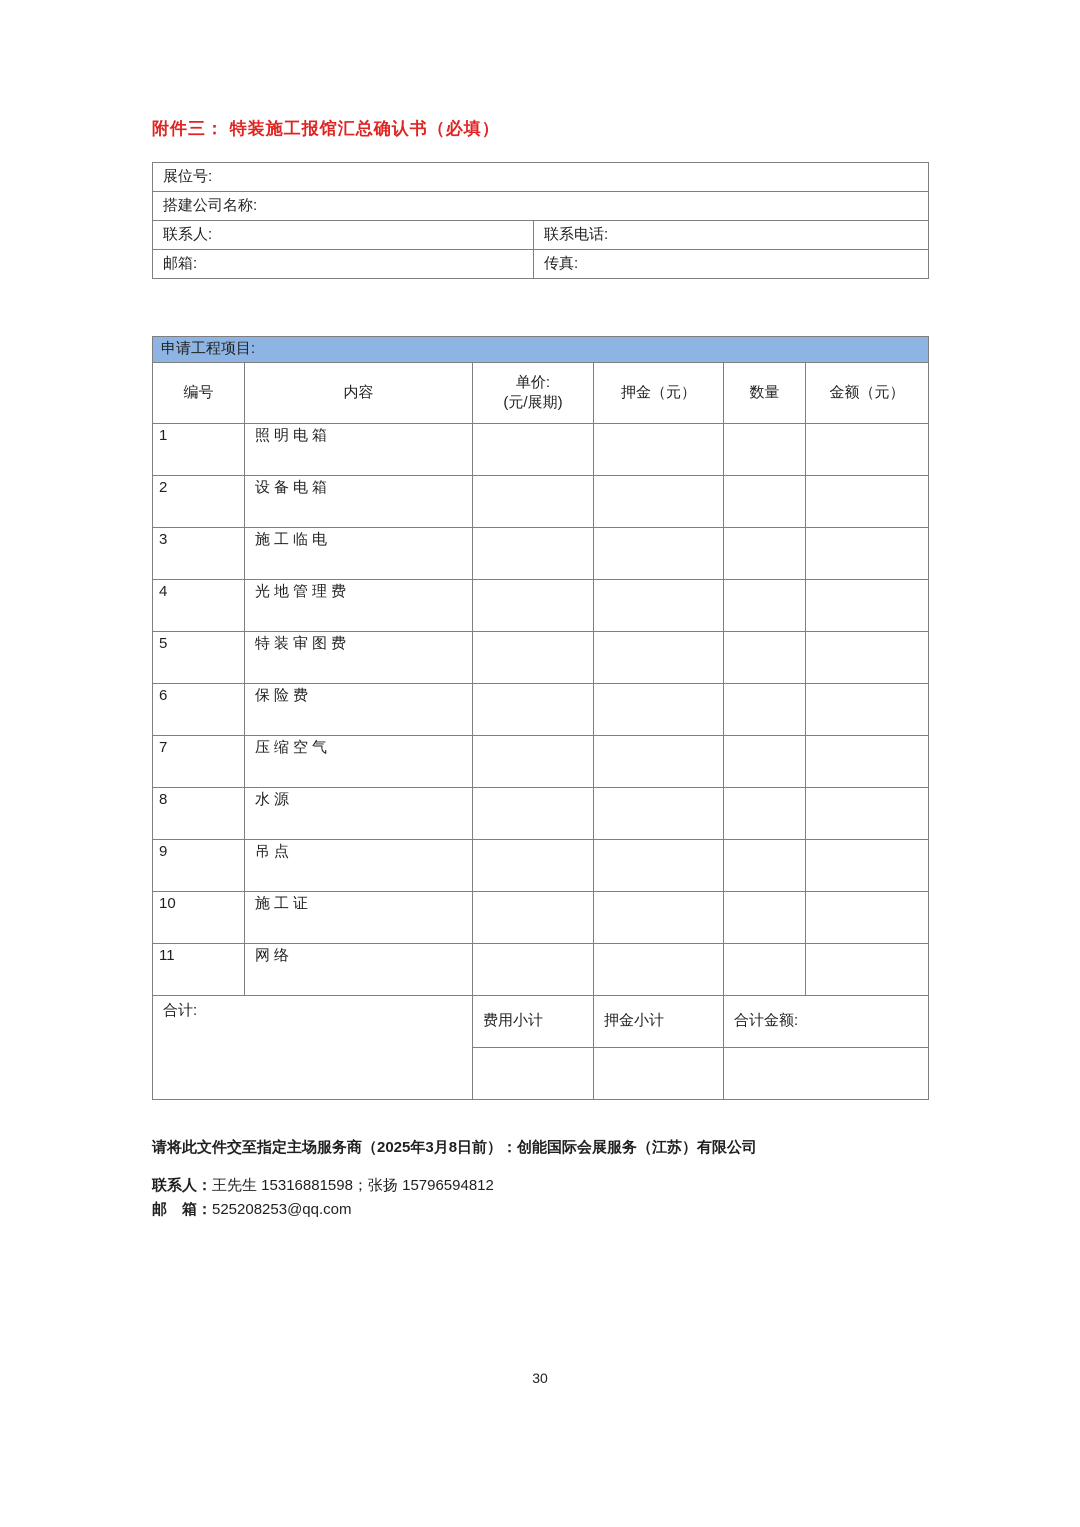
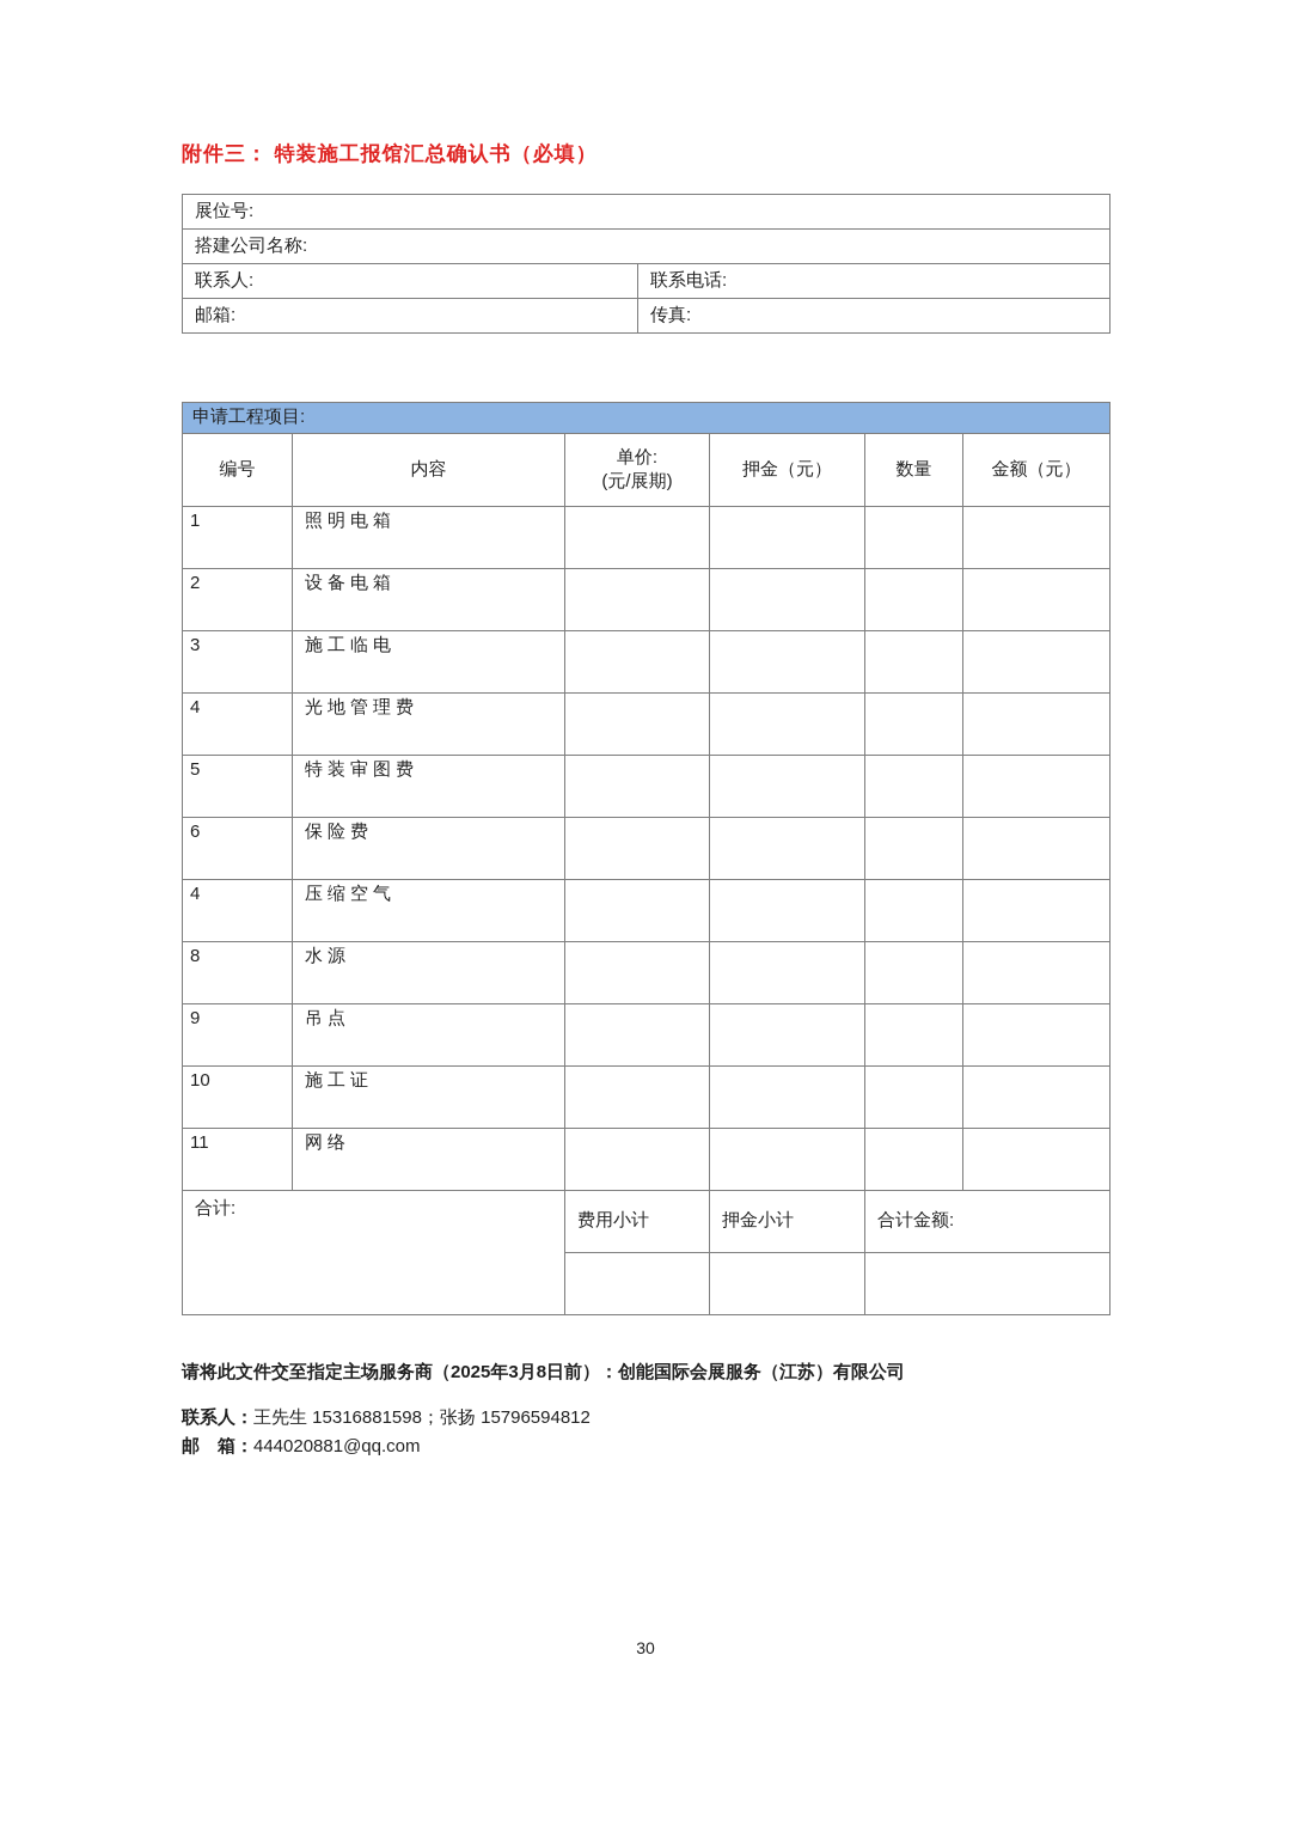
  附件三： 特装施工报馆汇总确认书（必填）
  展位号:
  搭建公司名称:
  联系人:	联系电话:
  邮箱:	传真:
  申请工程项目:
  编号	内容	单价: (元/展期)	押金（元）	数量	金额（元）
  1	照明电箱
  2	设备电箱
  3	施工临电
  4	光地管理费
  5	特装审图费
  6	保险费
- 7	压缩空气
+ 4	压缩空气
  8	水源
  9	吊点
  10	施工证
  11	网络
  合计:	费用小计	押金小计	合计金额:
  请将此文件交至指定主场服务商（2025年3月8日前）：创能国际会展服务（江苏）有限公司
  联系人：王先生 15316881598；张扬 15796594812
- 邮 箱：525208253@qq.com
+ 邮 箱：444020881@qq.com
  30
